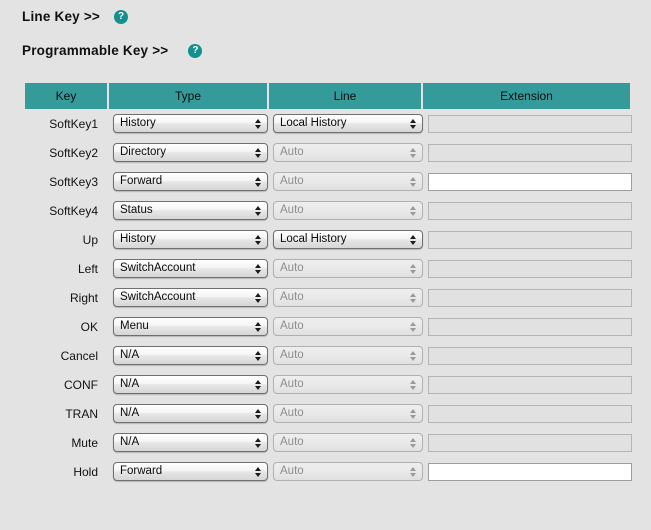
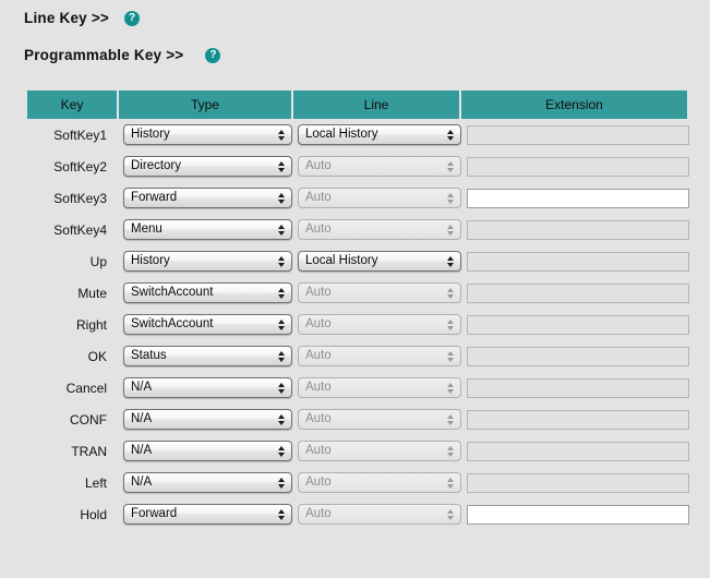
  Line Key >>
  ?
  Programmable Key >>
  ?
  Key	Type	Line	Extension
  SoftKey1	History	Local History
  SoftKey2	Directory	Auto
  SoftKey3	Forward	Auto
- SoftKey4	Status	Auto
+ SoftKey4	Menu	Auto
  Up	History	Local History
- Left	SwitchAccount	Auto
+ Mute	SwitchAccount	Auto
  Right	SwitchAccount	Auto
- OK	Menu	Auto
+ OK	Status	Auto
  Cancel	N/A	Auto
  CONF	N/A	Auto
  TRAN	N/A	Auto
- Mute	N/A	Auto
+ Left	N/A	Auto
  Hold	Forward	Auto
